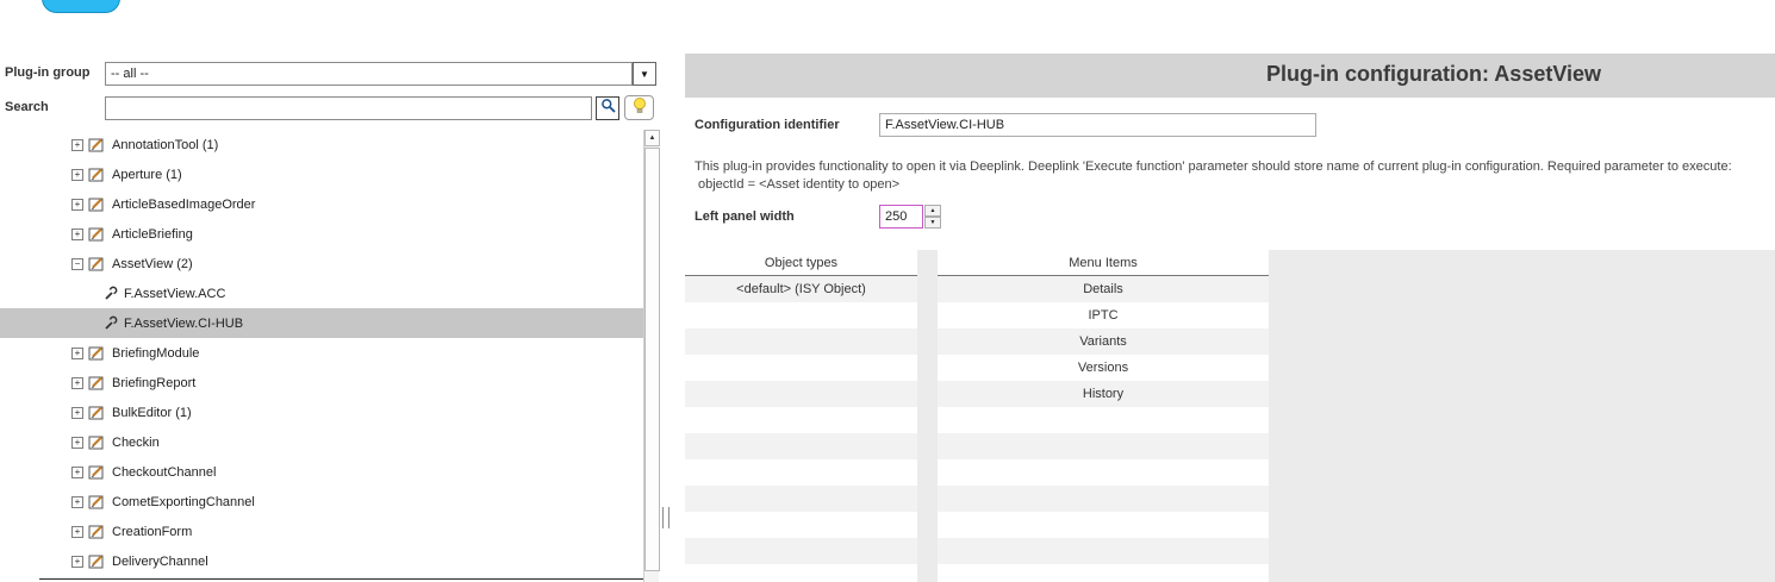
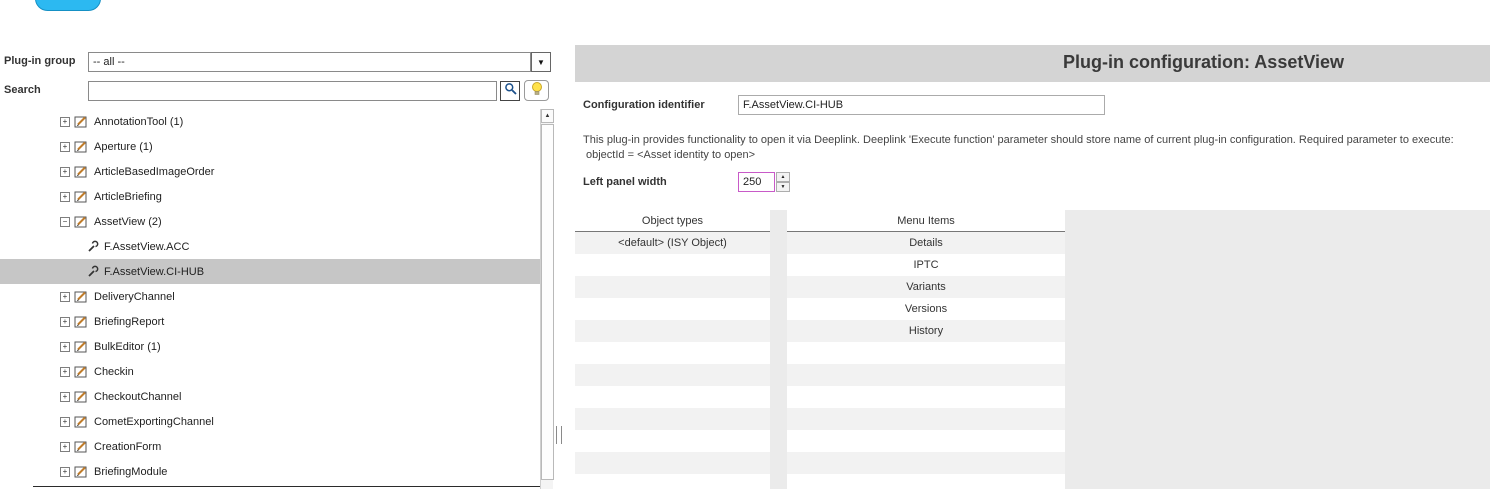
  Plug-in group
  -- all --
  ▼
  Search
  +
  AnnotationTool (1)
  +
  Aperture (1)
  +
  ArticleBasedImageOrder
  +
  ArticleBriefing
  −
  AssetView (2)
  F.AssetView.ACC
  F.AssetView.CI-HUB
  +
- BriefingModule
+ DeliveryChannel
  +
  BriefingReport
  +
  BulkEditor (1)
  +
  Checkin
  +
  CheckoutChannel
  +
  CometExportingChannel
  +
  CreationForm
  +
- DeliveryChannel
+ BriefingModule
  Plug-in configuration: AssetView
  Configuration identifier
  F.AssetView.CI-HUB
  This plug-in provides functionality to open it via Deeplink. Deeplink 'Execute function' parameter should store name of current plug-in configuration. Required parameter to execute:
  objectId = <Asset identity to open>
  Left panel width
  250
  Object types
  <default> (ISY Object)
  Menu Items
  Details
  IPTC
  Variants
  Versions
  History
